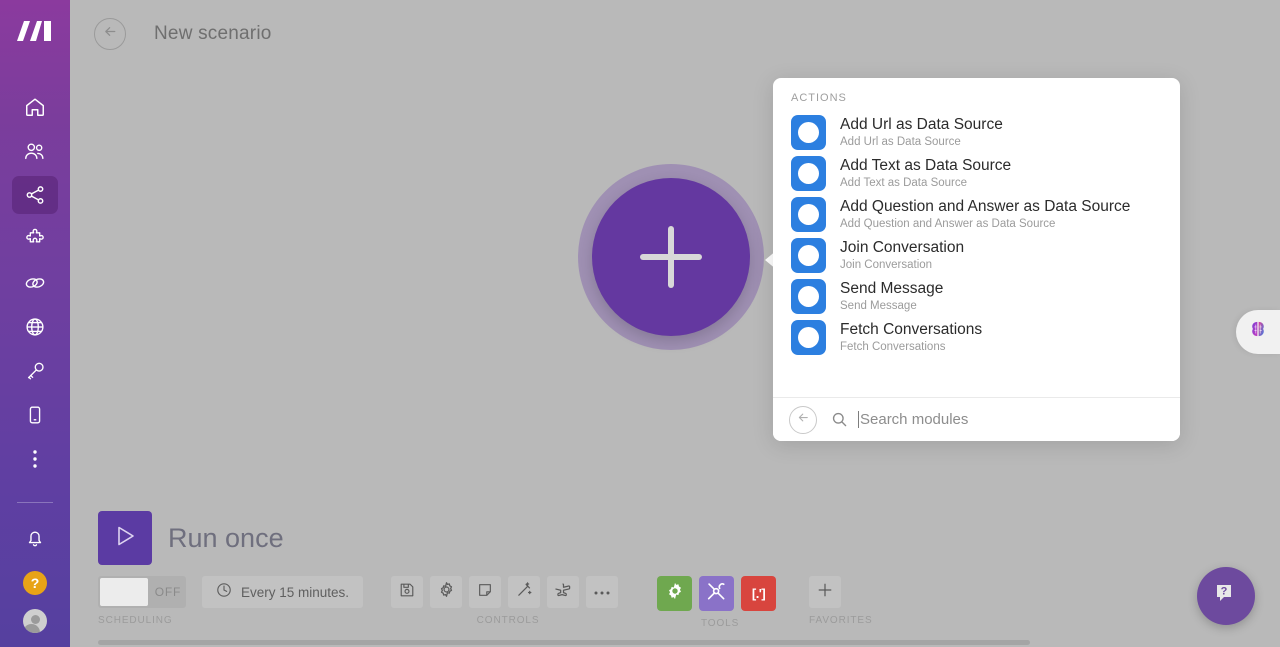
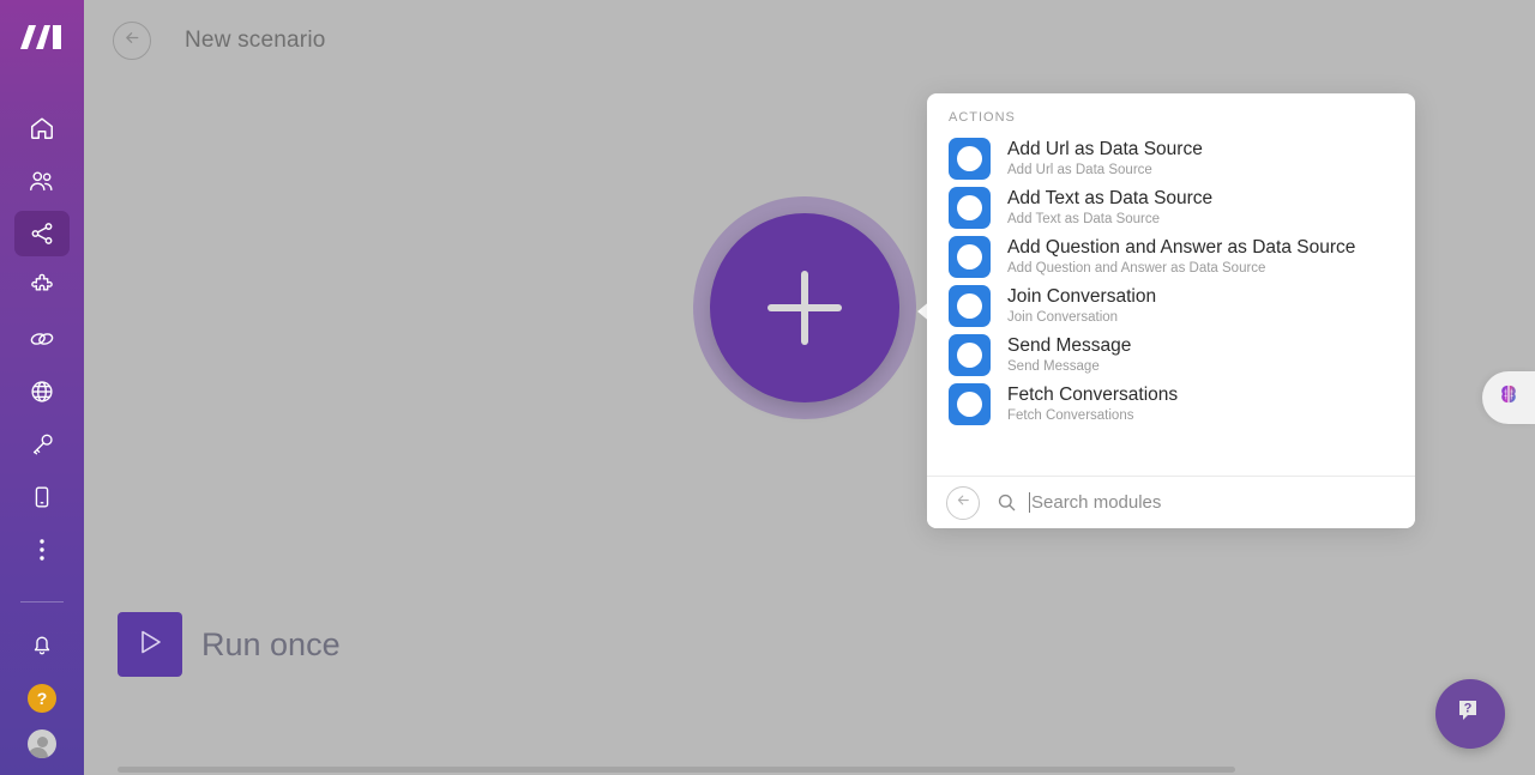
  ?
  New scenario
  ACTIONS
  Add Url as Data Source
  Add Url as Data Source
  Add Text as Data Source
  Add Text as Data Source
  Add Question and Answer as Data Source
  Add Question and Answer as Data Source
  Join Conversation
  Join Conversation
  Send Message
  Send Message
  Fetch Conversations
  Fetch Conversations
  Search modules
  ?
  Run once
- OFF
- Every 15 minutes.
- SCHEDULING
- CONTROLS
- [.']
- TOOLS
- FAVORITES
